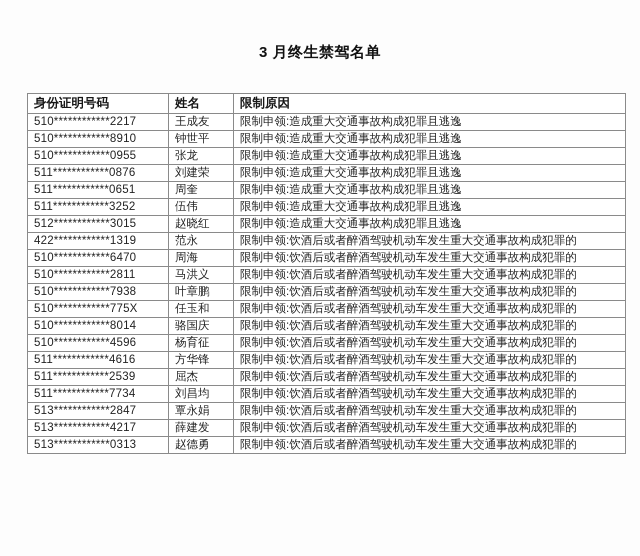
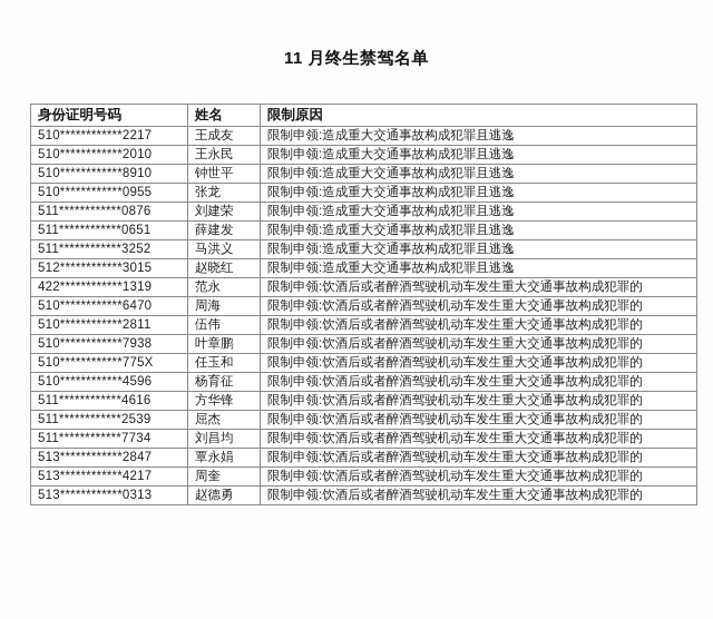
- 3 月终生禁驾名单
+ 11 月终生禁驾名单
  身份证明号码	姓名	限制原因
  510************2217	王成友	限制申领:造成重大交通事故构成犯罪且逃逸
+ 510************2010	王永民	限制申领:造成重大交通事故构成犯罪且逃逸
  510************8910	钟世平	限制申领:造成重大交通事故构成犯罪且逃逸
  510************0955	张龙	限制申领:造成重大交通事故构成犯罪且逃逸
  511************0876	刘建荣	限制申领:造成重大交通事故构成犯罪且逃逸
- 511************0651	周奎	限制申领:造成重大交通事故构成犯罪且逃逸
+ 511************0651	薛建发	限制申领:造成重大交通事故构成犯罪且逃逸
- 511************3252	伍伟	限制申领:造成重大交通事故构成犯罪且逃逸
+ 511************3252	马洪义	限制申领:造成重大交通事故构成犯罪且逃逸
  512************3015	赵晓红	限制申领:造成重大交通事故构成犯罪且逃逸
  422************1319	范永	限制申领:饮酒后或者醉酒驾驶机动车发生重大交通事故构成犯罪的
  510************6470	周海	限制申领:饮酒后或者醉酒驾驶机动车发生重大交通事故构成犯罪的
- 510************2811	马洪义	限制申领:饮酒后或者醉酒驾驶机动车发生重大交通事故构成犯罪的
+ 510************2811	伍伟	限制申领:饮酒后或者醉酒驾驶机动车发生重大交通事故构成犯罪的
  510************7938	叶章鹏	限制申领:饮酒后或者醉酒驾驶机动车发生重大交通事故构成犯罪的
  510************775X	任玉和	限制申领:饮酒后或者醉酒驾驶机动车发生重大交通事故构成犯罪的
- 510************8014	骆国庆	限制申领:饮酒后或者醉酒驾驶机动车发生重大交通事故构成犯罪的
  510************4596	杨育征	限制申领:饮酒后或者醉酒驾驶机动车发生重大交通事故构成犯罪的
  511************4616	方华锋	限制申领:饮酒后或者醉酒驾驶机动车发生重大交通事故构成犯罪的
  511************2539	屈杰	限制申领:饮酒后或者醉酒驾驶机动车发生重大交通事故构成犯罪的
  511************7734	刘昌均	限制申领:饮酒后或者醉酒驾驶机动车发生重大交通事故构成犯罪的
  513************2847	覃永娟	限制申领:饮酒后或者醉酒驾驶机动车发生重大交通事故构成犯罪的
- 513************4217	薛建发	限制申领:饮酒后或者醉酒驾驶机动车发生重大交通事故构成犯罪的
+ 513************4217	周奎	限制申领:饮酒后或者醉酒驾驶机动车发生重大交通事故构成犯罪的
  513************0313	赵德勇	限制申领:饮酒后或者醉酒驾驶机动车发生重大交通事故构成犯罪的
